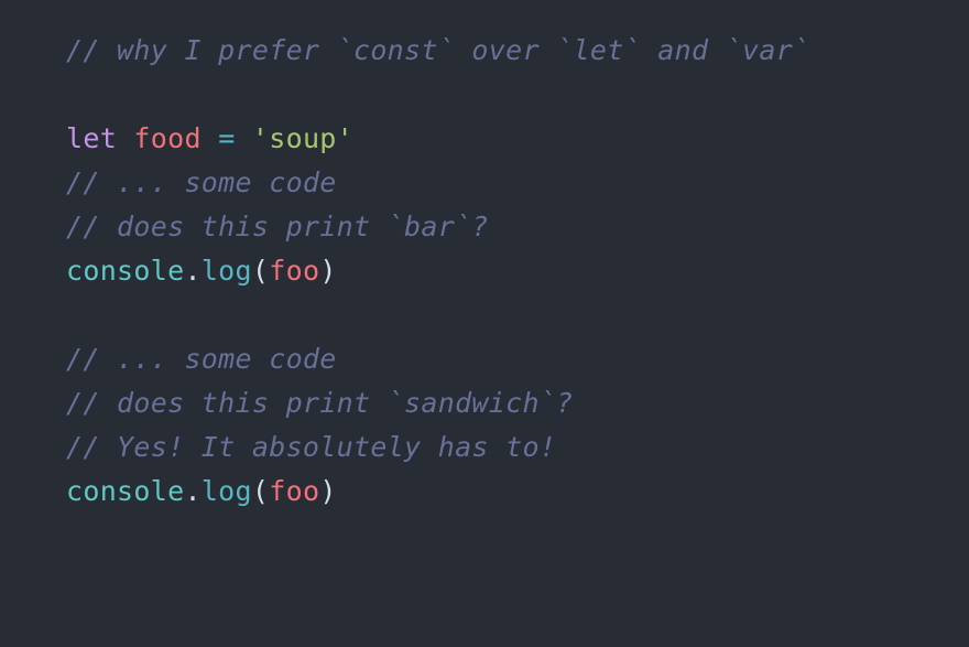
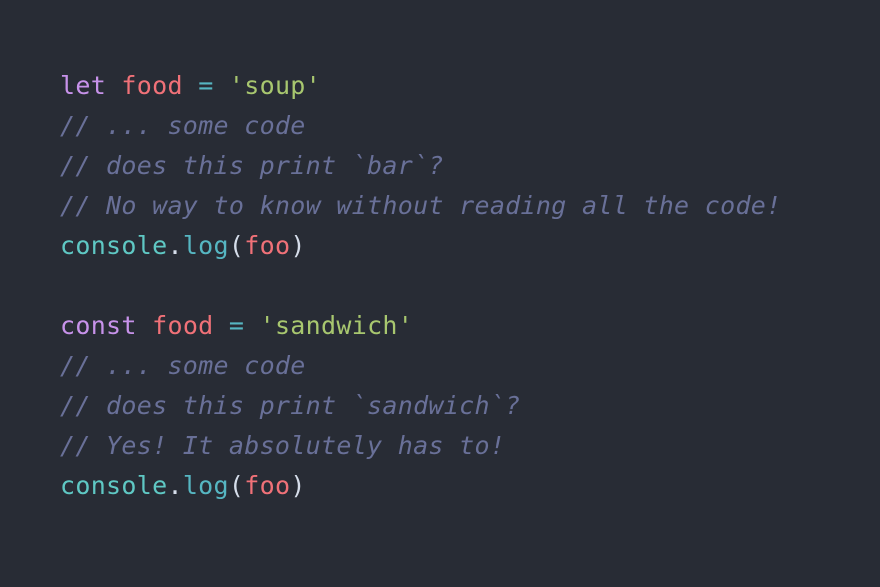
- // why I prefer `const` over `let` and `var`
  let food = 'soup'
  // ... some code
  // does this print `bar`?
+ // No way to know without reading all the code!
  console.log(foo)
+ const food = 'sandwich'
  // ... some code
  // does this print `sandwich`?
  // Yes! It absolutely has to!
  console.log(foo)
